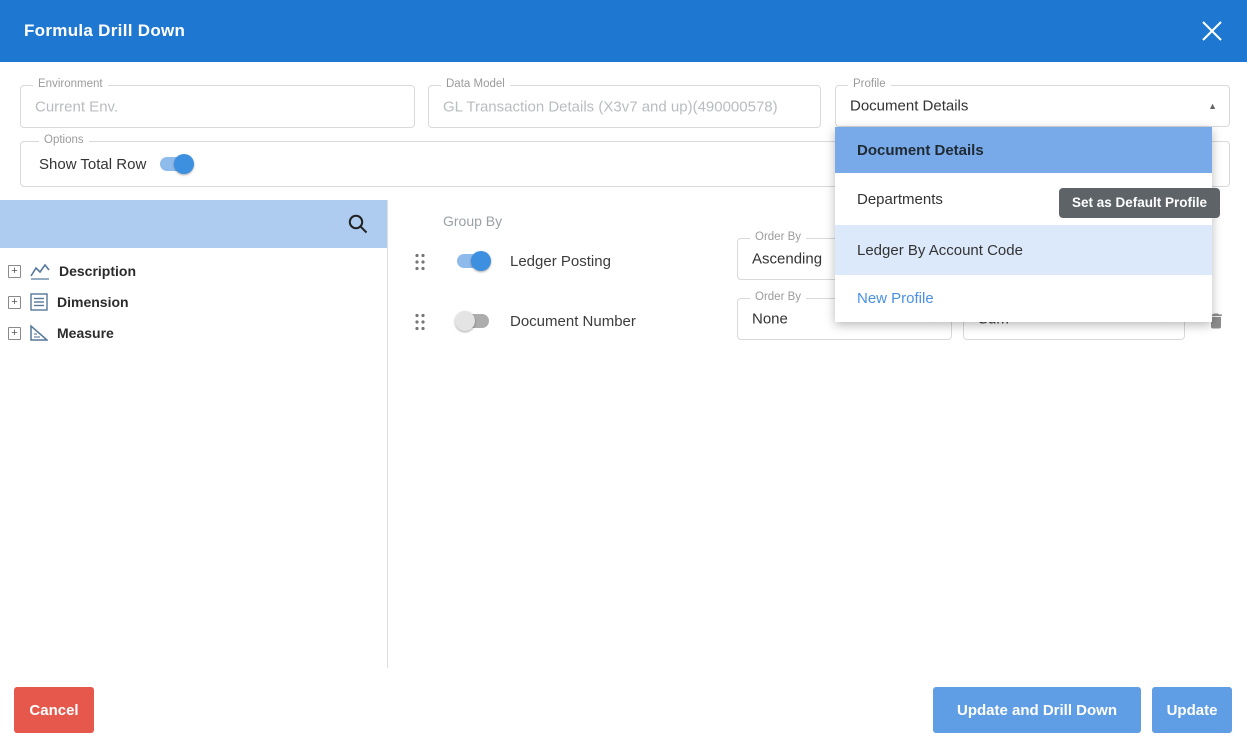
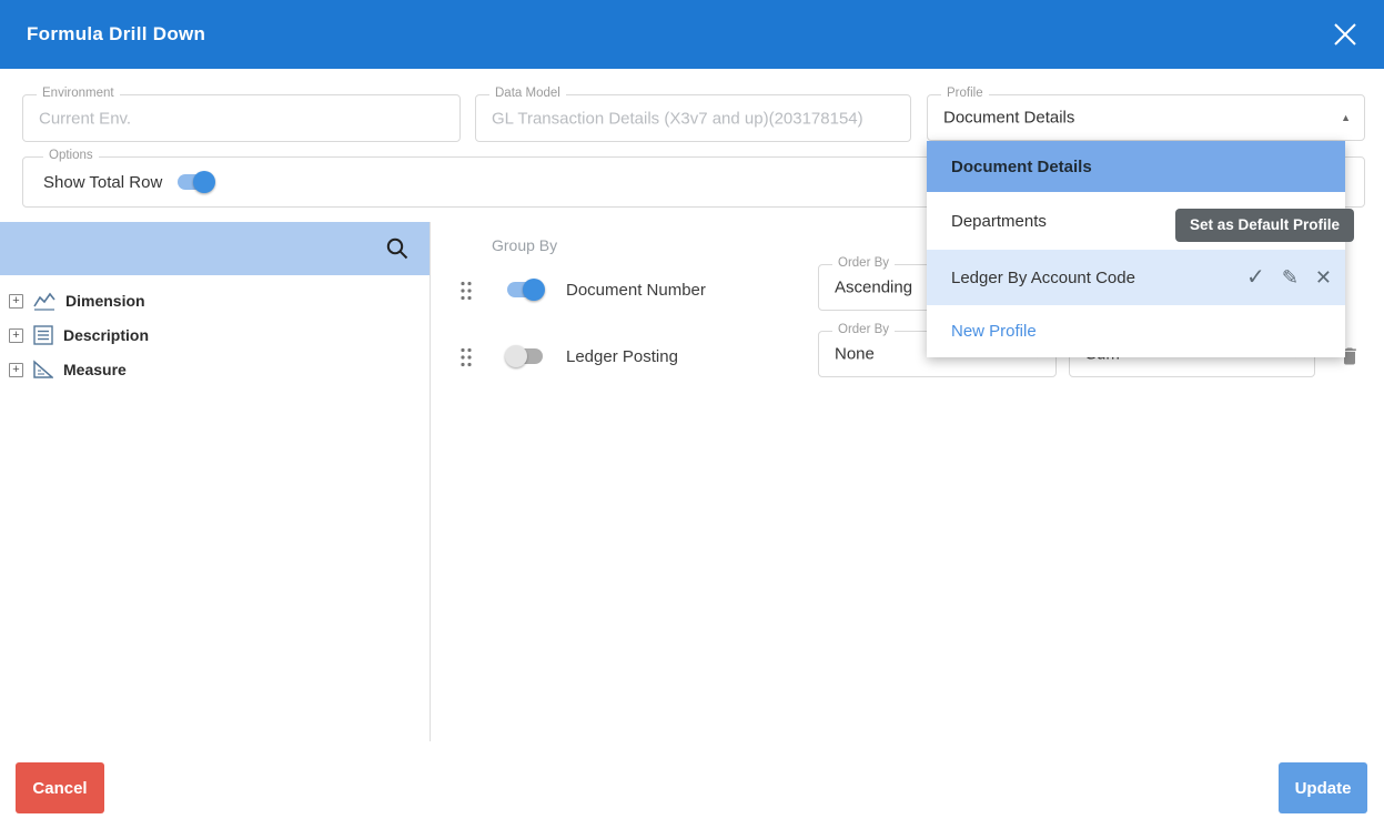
  Formula Drill Down
  Environment
  Current Env.
  Data Model
- GL Transaction Details (X3v7 and up)(490000578)
+ GL Transaction Details (X3v7 and up)(203178154)
  Profile
  Document Details
  ▲
  Options
  Show Total Row
  +
- Description
+ Dimension
  +
- Dimension
+ Description
  +
  Measure
  Group By
- Ledger Posting
+ Document Number
  Order By
  Ascending
- Document Number
+ Ledger Posting
  Order By
  None
  Document Details
  Departments
  Ledger By Account Code
+ ✓
+ ✎
+ ✕
  New Profile
  Set as Default Profile
  Cancel
- Update and Drill Down
  Update
